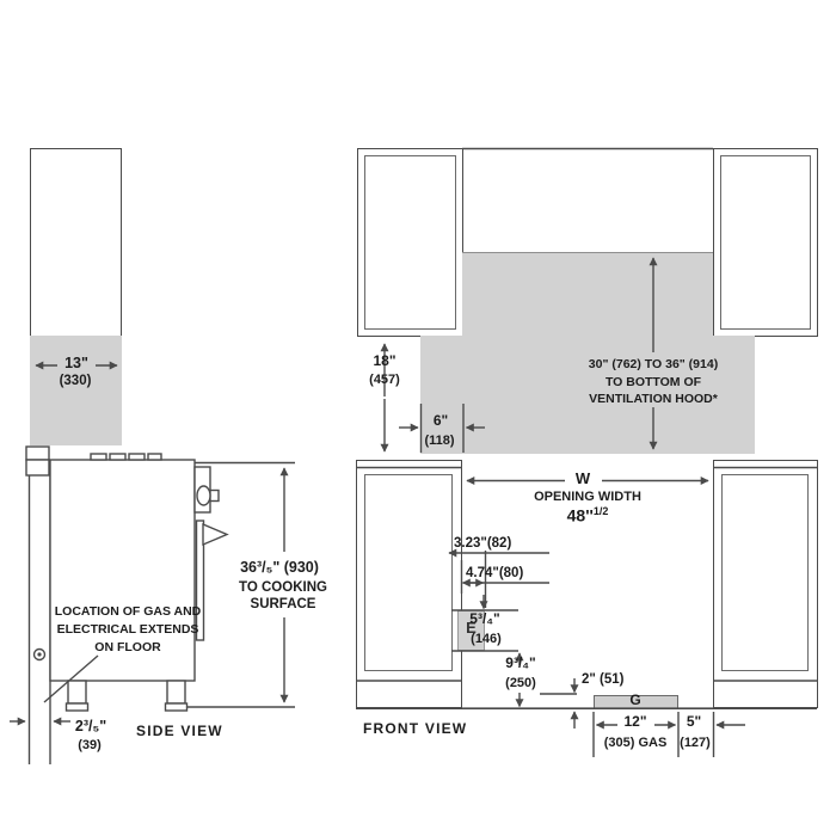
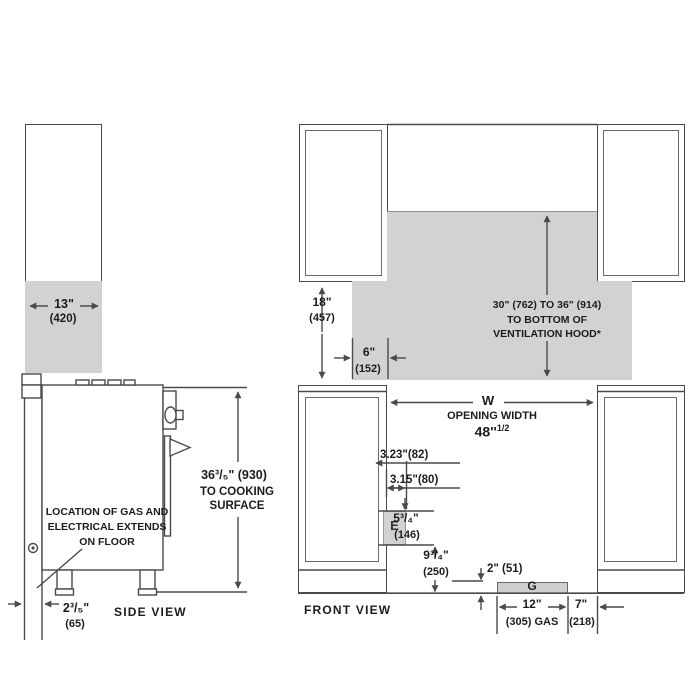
  13"
- (330)
+ (420)
  36³/₅" (930)
  TO COOKING
  SURFACE
  LOCATION OF GAS AND
  ELECTRICAL EXTENDS
  ON FLOOR
  2³/₅"
- (39)
+ (65)
  SIDE VIEW
  18"
  (457)
  6"
- (118)
+ (152)
  30" (762) TO 36" (914)
  TO BOTTOM OF
  VENTILATION HOOD*
  W
  OPENING WIDTH
  48''1/2
  3.23"(82)
- 4.74"(80)
+ 3.15"(80)
  E
  5³/₄"
  (146)
  9³/₄"
  (250)
  2" (51)
  G
  12"
  (305) GAS
- 5"
+ 7"
- (127)
+ (218)
  FRONT VIEW
